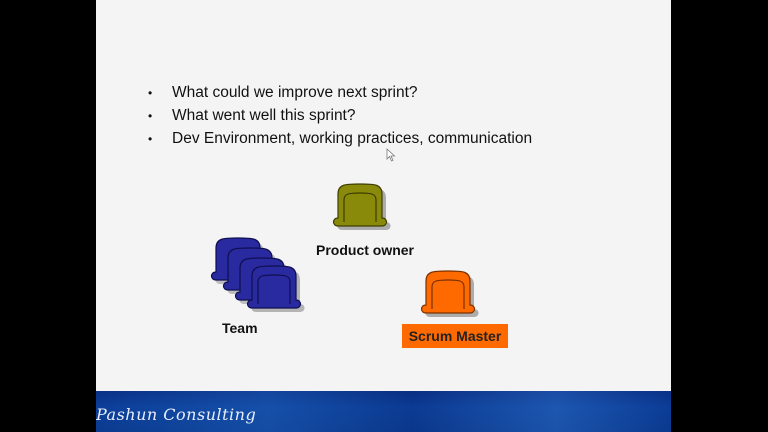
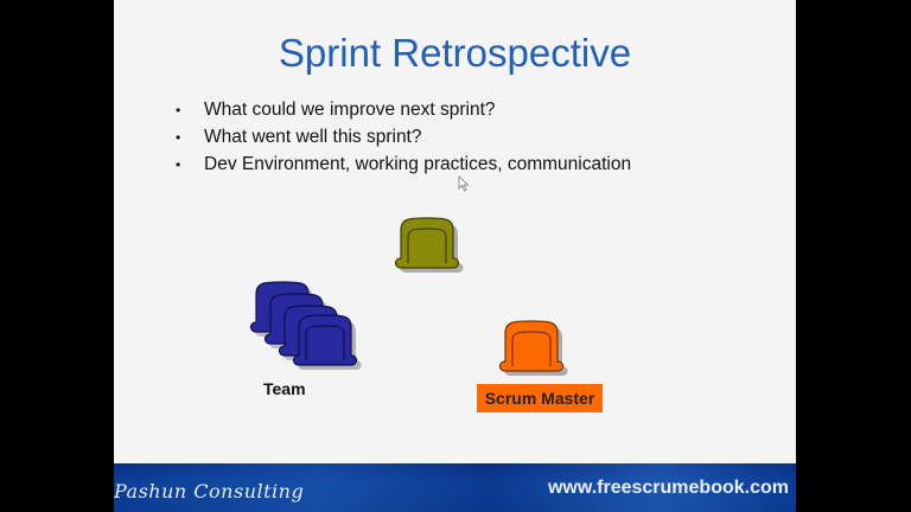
+ Sprint Retrospective
  •
  What could we improve next sprint?
  •
  What went well this sprint?
  •
  Dev Environment, working practices, communication
- Product owner
  Team
  Scrum Master
  Pashun Consulting
+ www.freescrumebook.com
